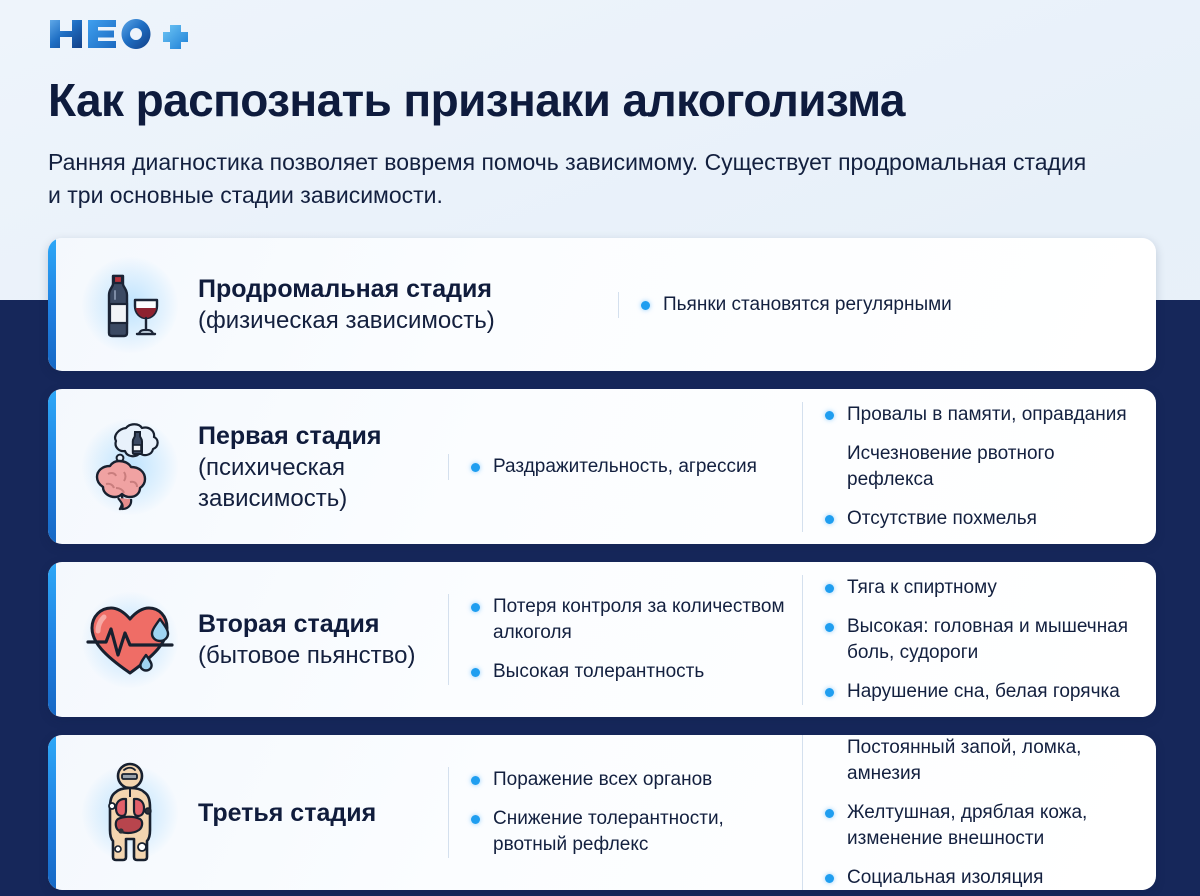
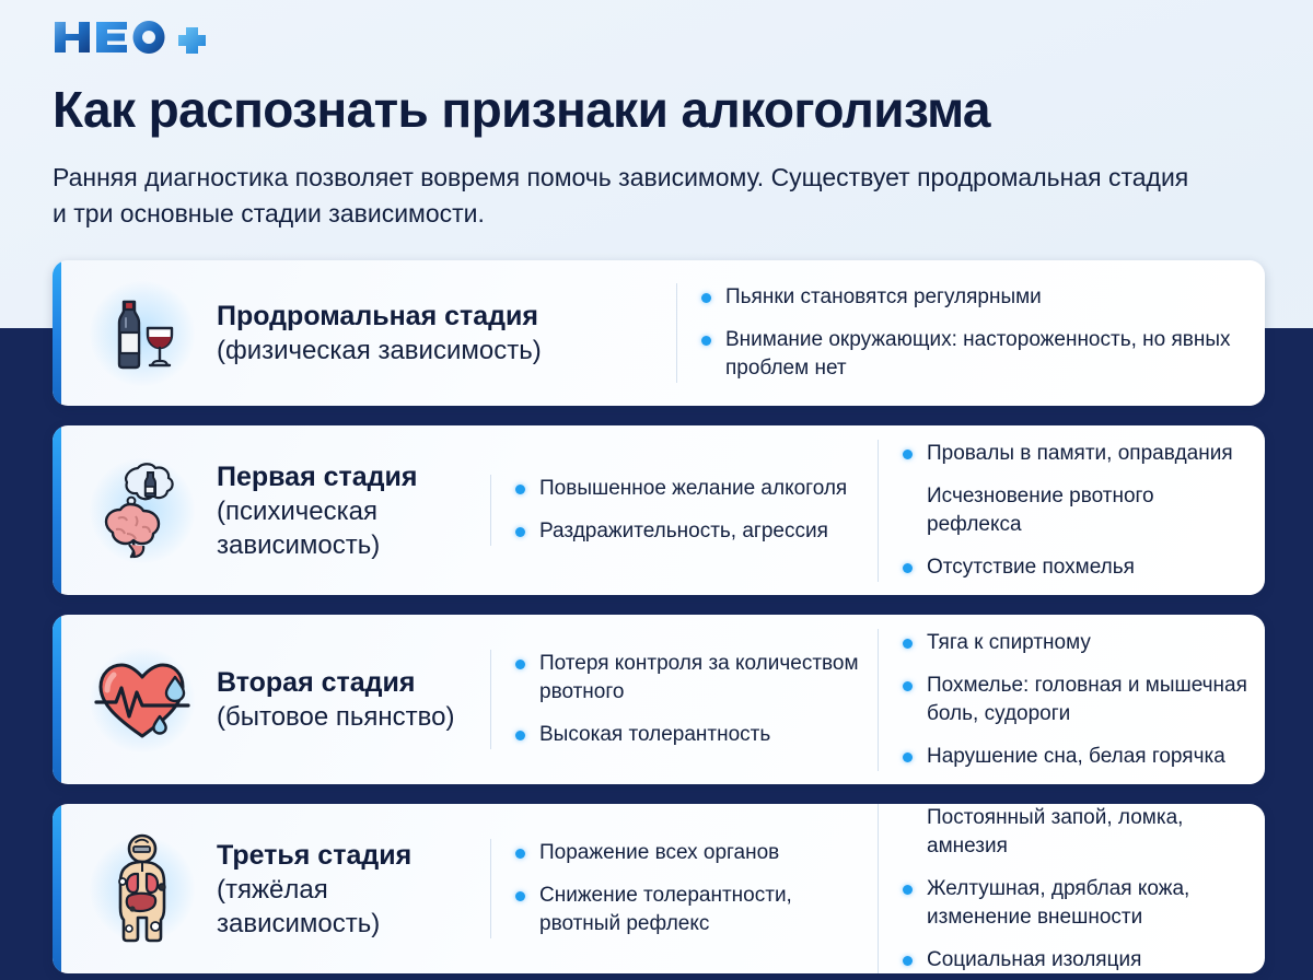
  Как распознать признаки алкоголизма
  Ранняя диагностика позволяет вовремя помочь зависимому. Существует продромальная стадия и три основные стадии зависимости.
  Продромальная стадия
  (физическая зависимость)
  Пьянки становятся регулярными
+ Внимание окружающих: настороженность, но явных проблем нет
  Первая стадия
  (психическая зависимость)
+ Повышенное желание алкоголя
  Раздражительность, агрессия
  Провалы в памяти, оправдания
  Исчезновение рвотного рефлекса
  Отсутствие похмелья
  Вторая стадия
  (бытовое пьянство)
- Потеря контроля за количеством алкоголя
+ Потеря контроля за количеством рвотного
  Высокая толерантность
  Тяга к спиртному
- Высокая: головная и мышечная боль, судороги
+ Похмелье: головная и мышечная боль, судороги
  Нарушение сна, белая горячка
  Третья стадия
+ (тяжёлая зависимость)
  Поражение всех органов
  Снижение толерантности, рвотный рефлекс
  Постоянный запой, ломка, амнезия
  Желтушная, дряблая кожа, изменение внешности
  Социальная изоляция
